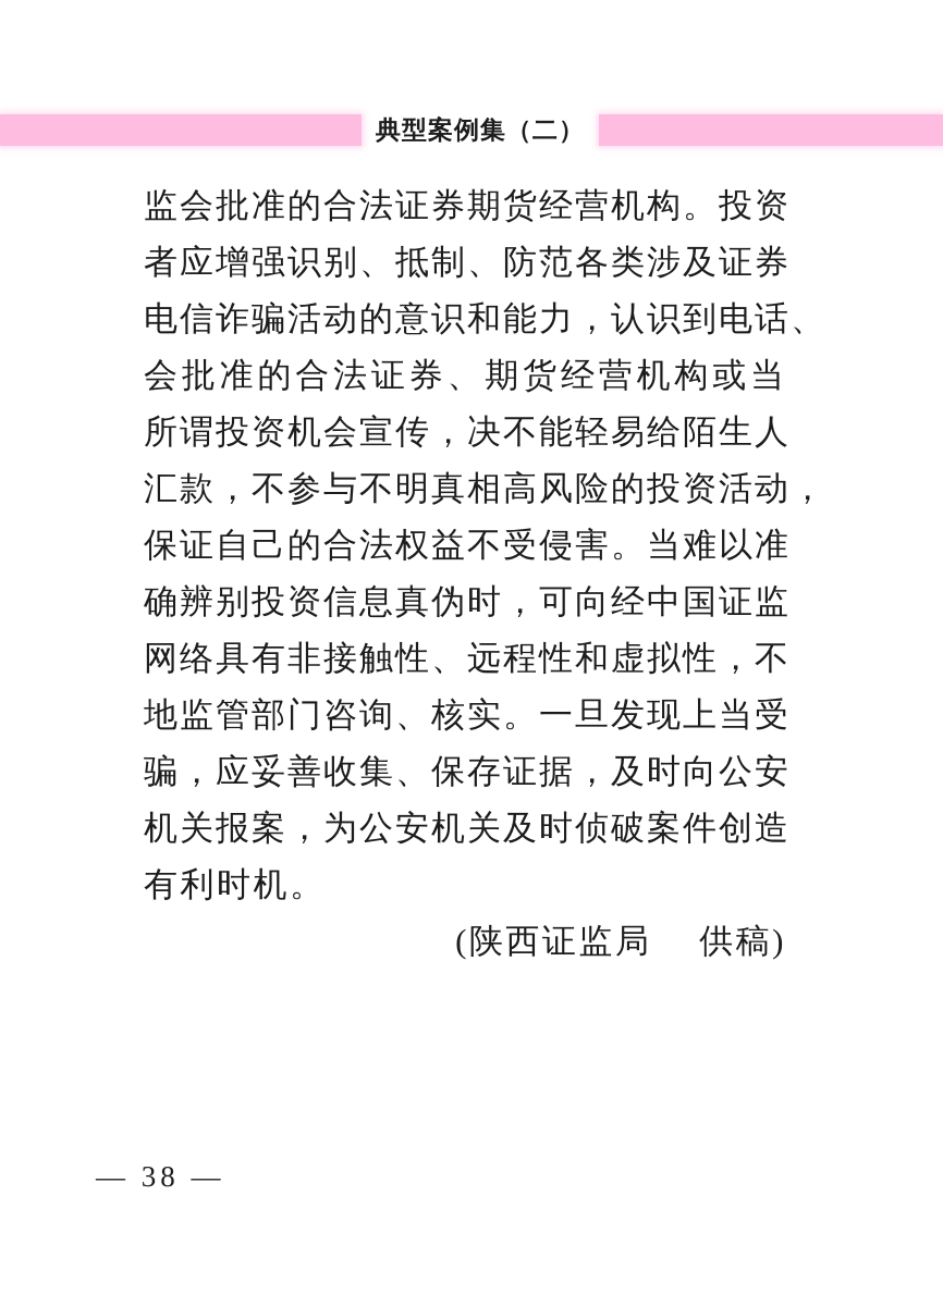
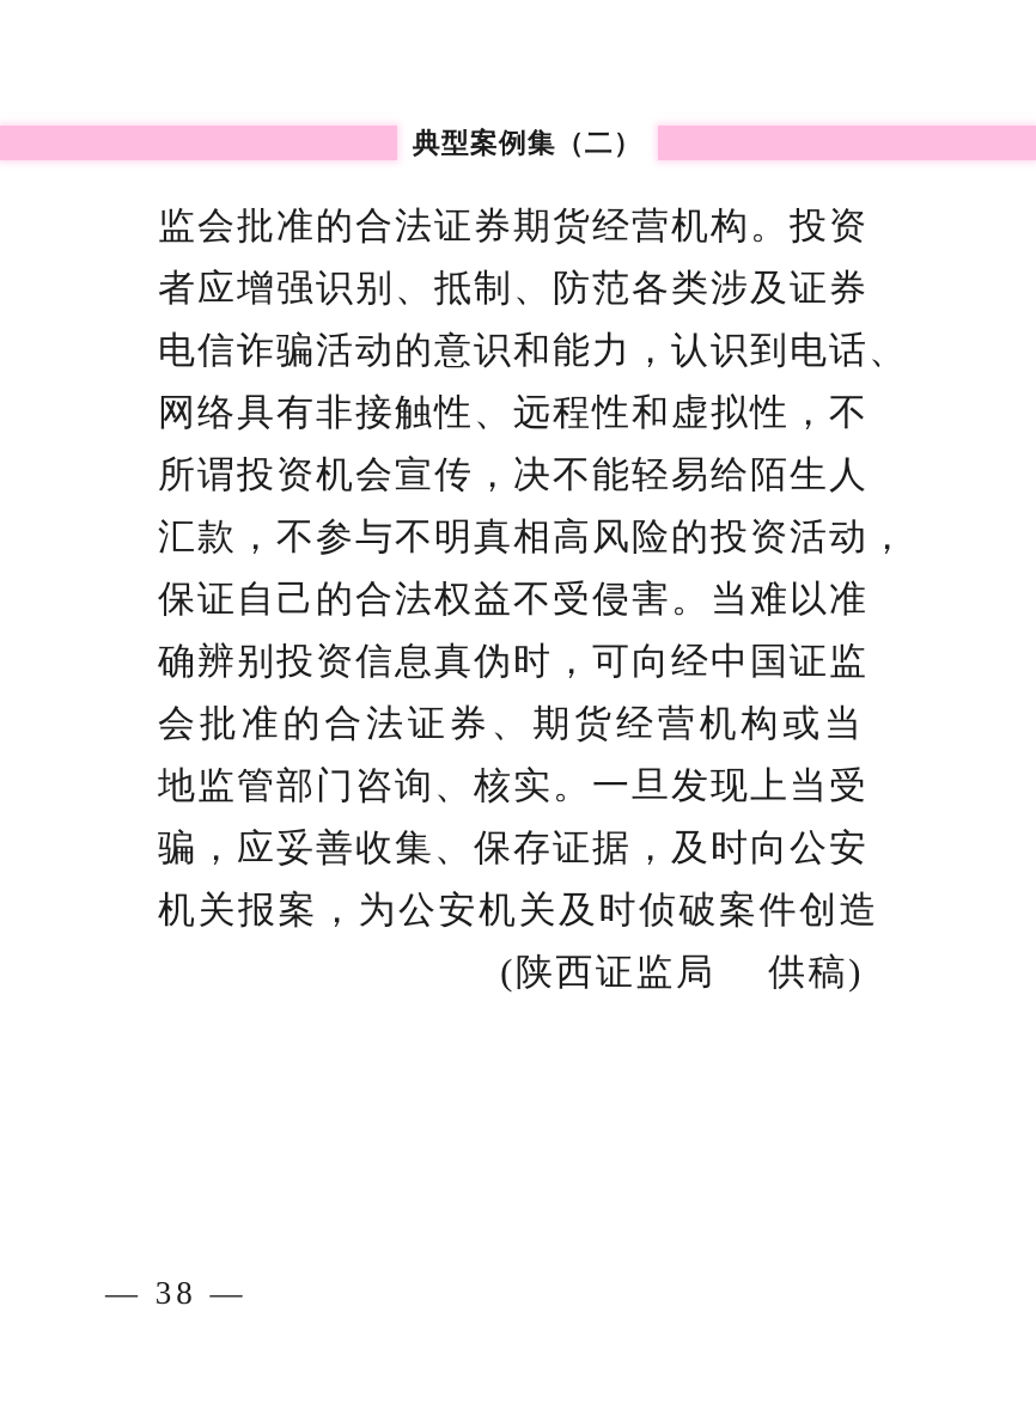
  典型案例集（二）
  监会批准的合法证券期货经营机构。投资
  者应增强识别、抵制、防范各类涉及证券
  电信诈骗活动的意识和能力，认识到电话、
- 会批准的合法证券、期货经营机构或当
+ 网络具有非接触性、远程性和虚拟性，不
  所谓投资机会宣传，决不能轻易给陌生人
  汇款，不参与不明真相高风险的投资活动，
  保证自己的合法权益不受侵害。当难以准
  确辨别投资信息真伪时，可向经中国证监
- 网络具有非接触性、远程性和虚拟性，不
+ 会批准的合法证券、期货经营机构或当
  地监管部门咨询、核实。一旦发现上当受
  骗，应妥善收集、保存证据，及时向公安
  机关报案，为公安机关及时侦破案件创造
- 有利时机。
  (陕西证监局 供稿)
  — 38 —
